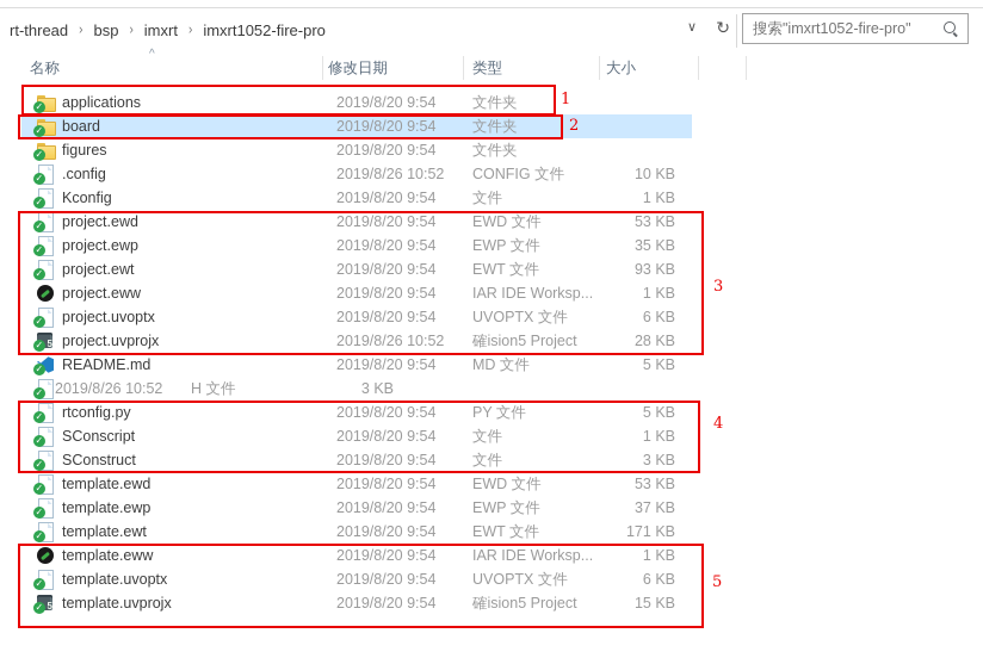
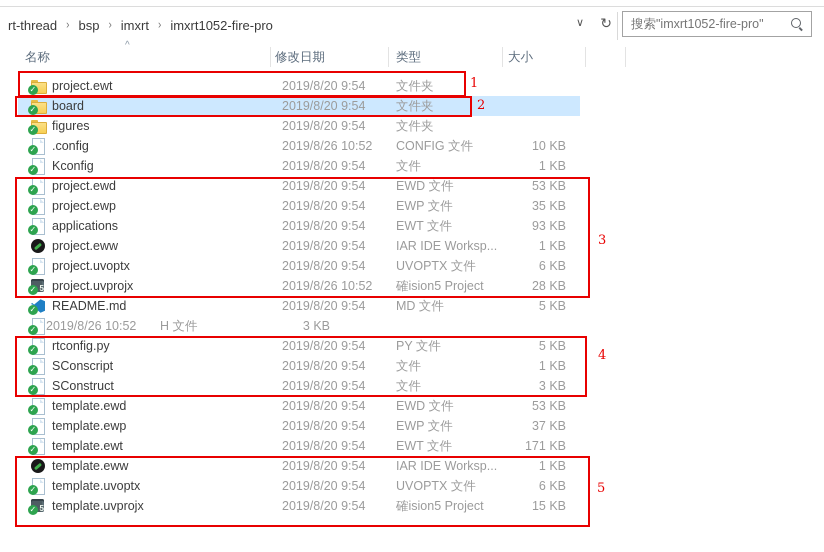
  rt-thread
  ›
  bsp
  ›
  imxrt
  ›
  imxrt1052-fire-pro
  ∨
  ↻
  搜索"imxrt1052-fire-pro"
  ^
  名称
  修改日期
  类型
  大小
- applications
+ project.ewt
  2019/8/20 9:54
  文件夹
  board
  2019/8/20 9:54
  文件夹
  figures
  2019/8/20 9:54
  文件夹
  .config
  2019/8/26 10:52
  CONFIG 文件
  10 KB
  Kconfig
  2019/8/20 9:54
  文件
  1 KB
  project.ewd
  2019/8/20 9:54
  EWD 文件
  53 KB
  project.ewp
  2019/8/20 9:54
  EWP 文件
  35 KB
- project.ewt
+ applications
  2019/8/20 9:54
  EWT 文件
  93 KB
  project.eww
  2019/8/20 9:54
  IAR IDE Worksp...
  1 KB
  project.uvoptx
  2019/8/20 9:54
  UVOPTX 文件
  6 KB
  project.uvprojx
  2019/8/26 10:52
  確ision5 Project
  28 KB
  README.md
  2019/8/20 9:54
  MD 文件
  5 KB
  2019/8/26 10:52
  H 文件
  3 KB
  rtconfig.py
  2019/8/20 9:54
  PY 文件
  5 KB
  SConscript
  2019/8/20 9:54
  文件
  1 KB
  SConstruct
  2019/8/20 9:54
  文件
  3 KB
  template.ewd
  2019/8/20 9:54
  EWD 文件
  53 KB
  template.ewp
  2019/8/20 9:54
  EWP 文件
  37 KB
  template.ewt
  2019/8/20 9:54
  EWT 文件
  171 KB
  template.eww
  2019/8/20 9:54
  IAR IDE Worksp...
  1 KB
  template.uvoptx
  2019/8/20 9:54
  UVOPTX 文件
  6 KB
  template.uvprojx
  2019/8/20 9:54
  確ision5 Project
  15 KB
  1
  2
  3
  4
  5
